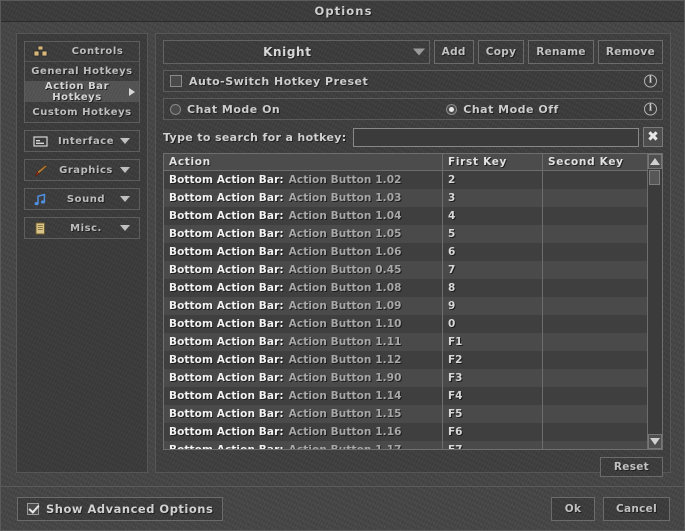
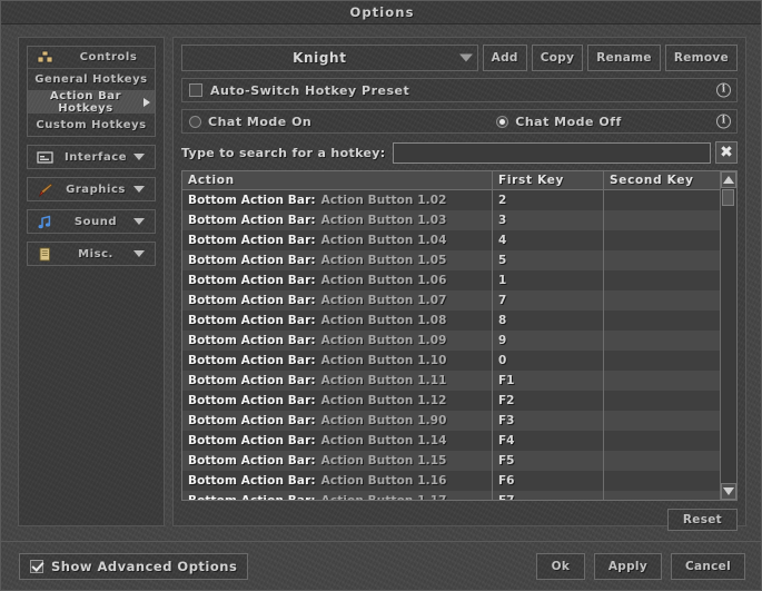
  Options
  Controls
  General Hotkeys
  Action Bar Hotkeys
  Custom Hotkeys
  Interface
  Graphics
  Sound
  Misc.
  Knight
  Add
  Copy
  Rename
  Remove
  Auto-Switch Hotkey Preset
  i
  Chat Mode On
  Chat Mode Off
  i
  Type to search for a hotkey:
  ✖
  Action
  First Key
  Second Key
  Bottom Action Bar:
  Action Button 1.02
  2
  Bottom Action Bar:
  Action Button 1.03
  3
  Bottom Action Bar:
  Action Button 1.04
  4
  Bottom Action Bar:
  Action Button 1.05
  5
  Bottom Action Bar:
  Action Button 1.06
- 6
+ 1
  Bottom Action Bar:
- Action Button 0.45
+ Action Button 1.07
  7
  Bottom Action Bar:
  Action Button 1.08
  8
  Bottom Action Bar:
  Action Button 1.09
  9
  Bottom Action Bar:
  Action Button 1.10
  0
  Bottom Action Bar:
  Action Button 1.11
  F1
  Bottom Action Bar:
  Action Button 1.12
  F2
  Bottom Action Bar:
  Action Button 1.90
  F3
  Bottom Action Bar:
  Action Button 1.14
  F4
  Bottom Action Bar:
  Action Button 1.15
  F5
  Bottom Action Bar:
  Action Button 1.16
  F6
  Reset
  Show Advanced Options
  Ok
+ Apply
  Cancel
